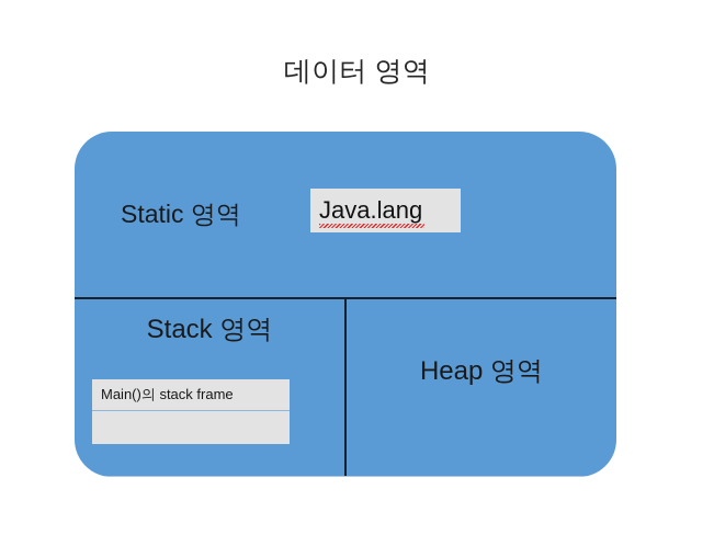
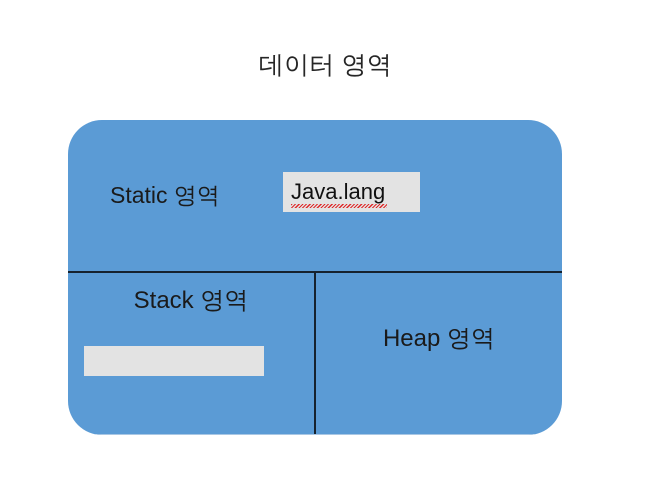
  데이터 영역
  Static 영역
  Java.lang
  Stack 영역
- Main()의 stack frame
  Heap 영역
